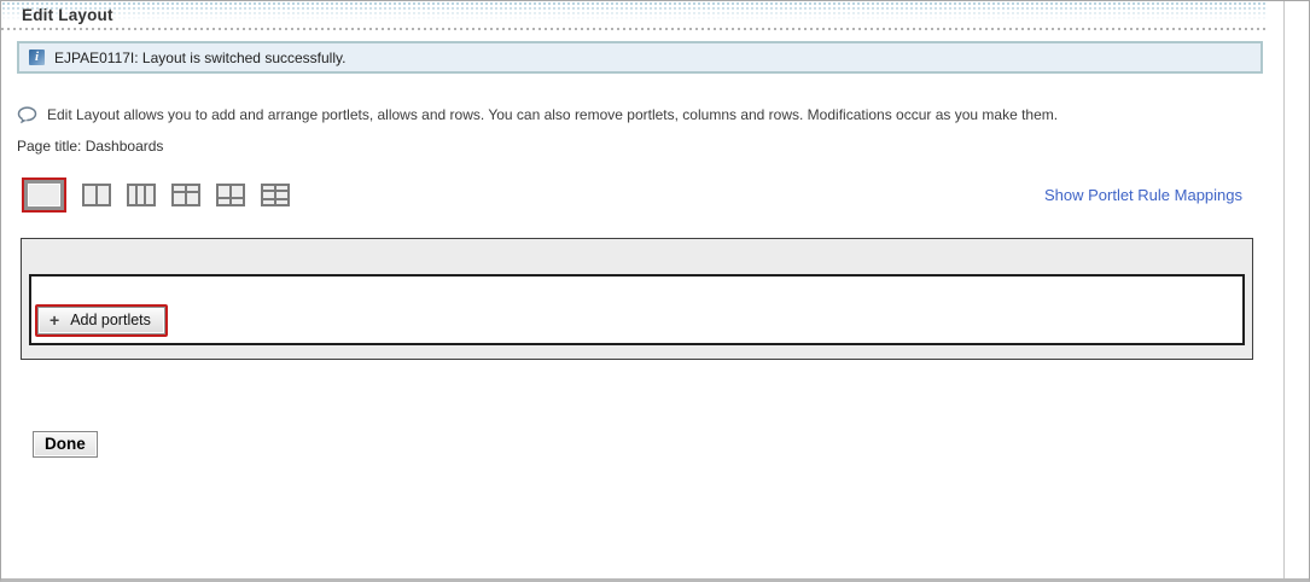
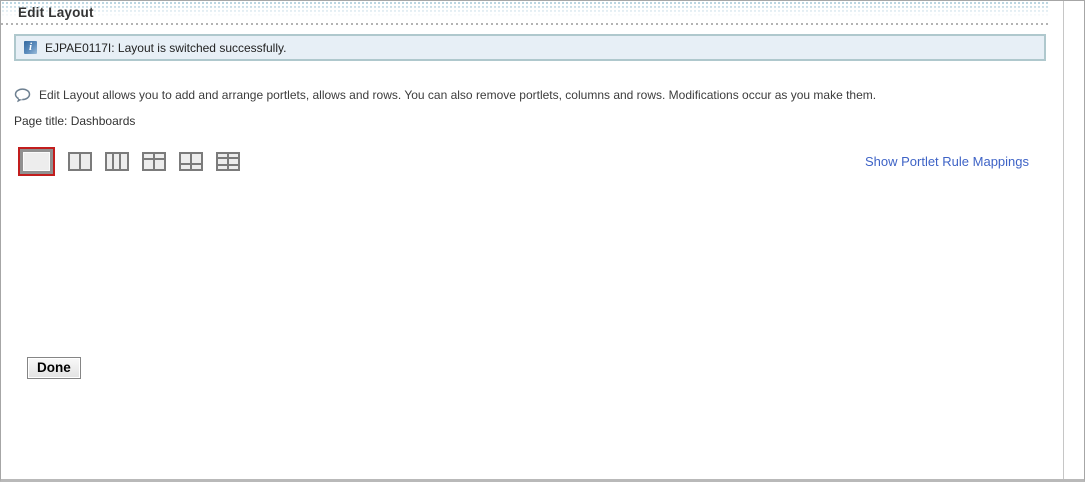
  Edit Layout
  i
  EJPAE0117I: Layout is switched successfully.
  Edit Layout allows you to add and arrange portlets, allows and rows. You can also remove portlets, columns and rows. Modifications occur as you make them.
  Page title: Dashboards
  Show Portlet Rule Mappings
- +
- Add portlets
  Done
